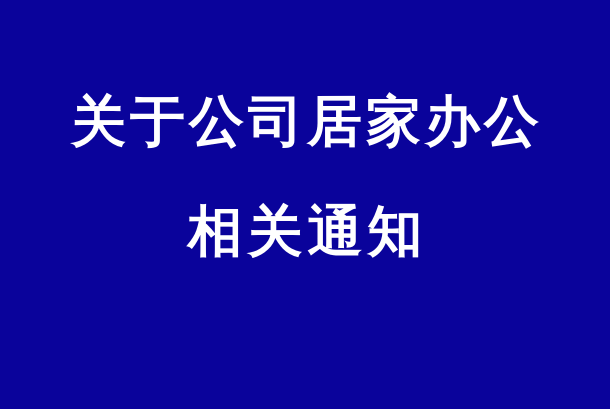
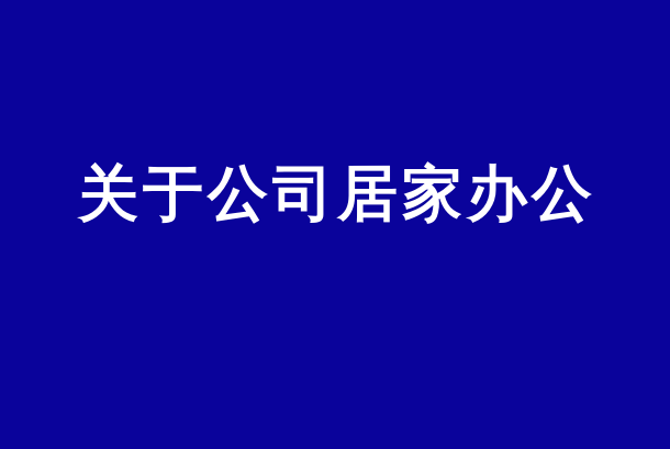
  关于公司居家办公
- 相关通知
